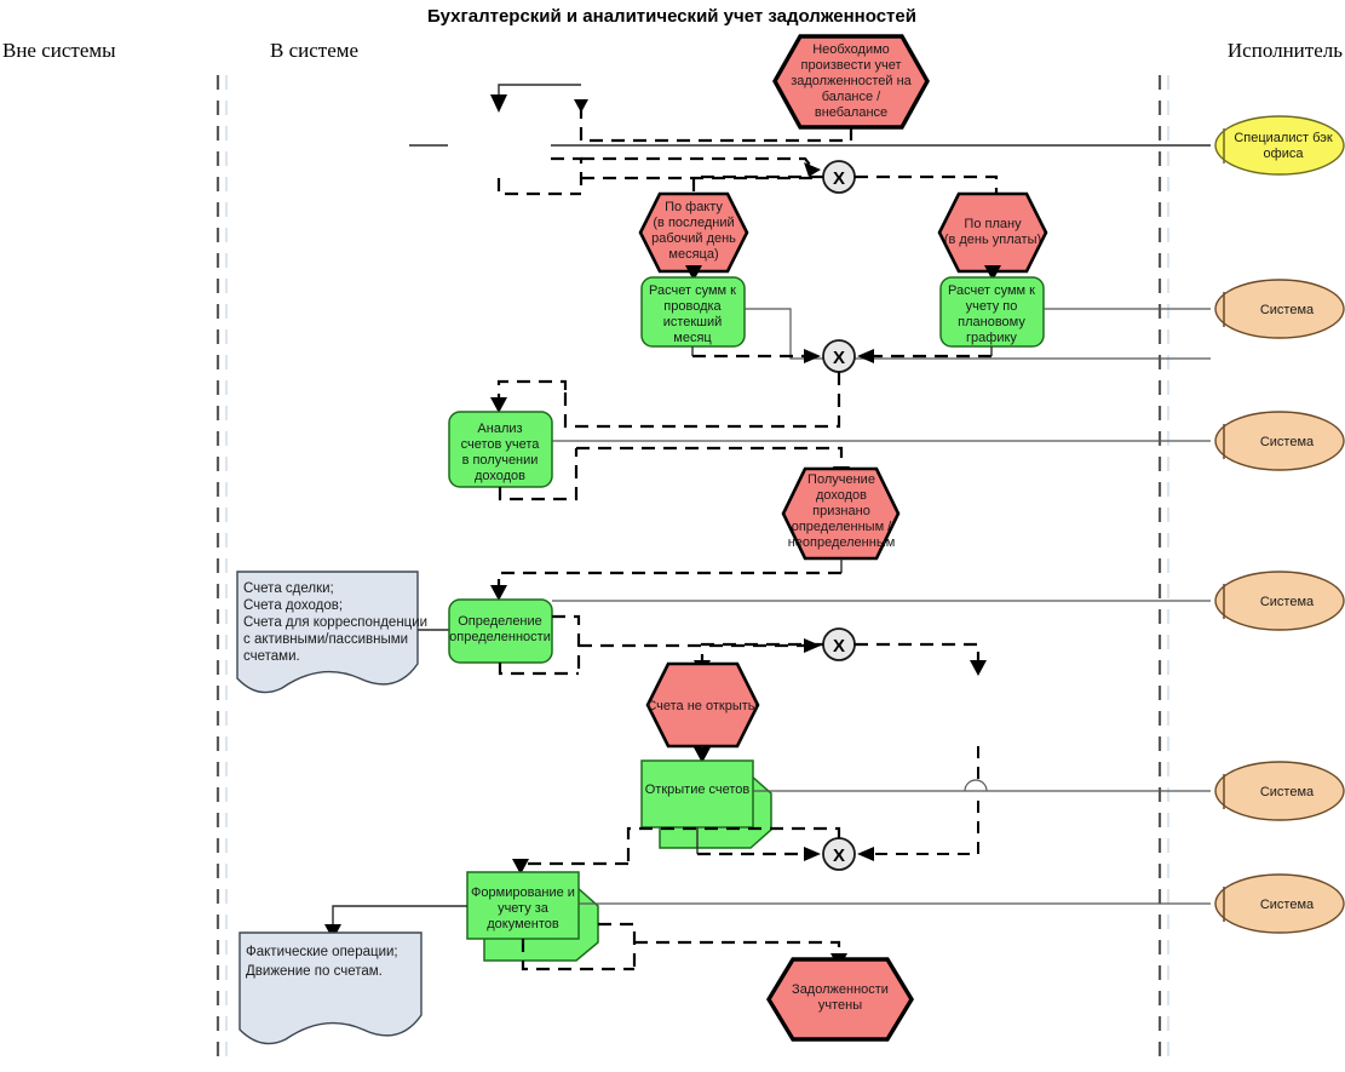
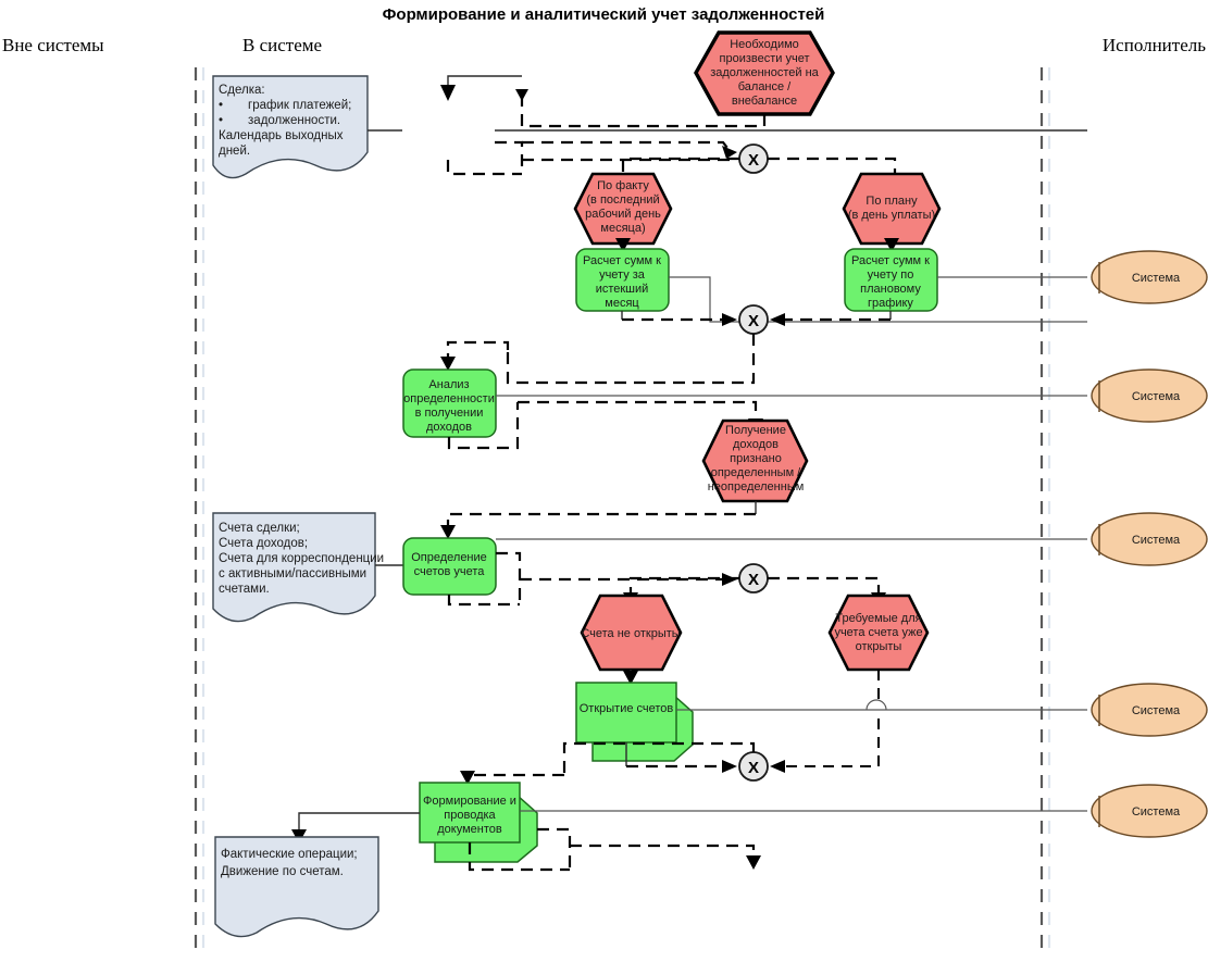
- Бухгалтерский и аналитический учет задолженностей
+ Формирование и аналитический учет задолженностей
  Вне системы
  В системе
  Исполнитель
  Необходимо
  произвести учет
  задолженностей на
  балансе /
  внебалансе
+ Сделка:
+ • график платежей;
+ • задолженности.
+ Календарь выходных
+ дней.
  X
  По факту
  (в последний
  рабочий день
  месяца)
  По плану
  (в день уплаты)
  Расчет сумм к
- проводка
+ учету за
  истекший
  месяц
  Расчет сумм к
  учету по
  плановому
  графику
  X
  Анализ
- счетов учета
+ определенности
  в получении
  доходов
  Получение
  доходов
  признано
  определенным /
  неопределенным
  Счета сделки;
  Счета доходов;
  Счета для корреспонденции
  с активными/пассивными
  счетами.
  Определение
- определенности
+ счетов учета
  X
  Счета не открыты
+ Требуемые для
+ учета счета уже
+ открыты
  Открытие счетов
  X
  Формирование и
- учету за
+ проводка
  документов
  Фактические операции;
  Движение по счетам.
- Задолженности
- учтены
- Специалист бэк
- офиса
  Система
  Система
  Система
  Система
  Система
